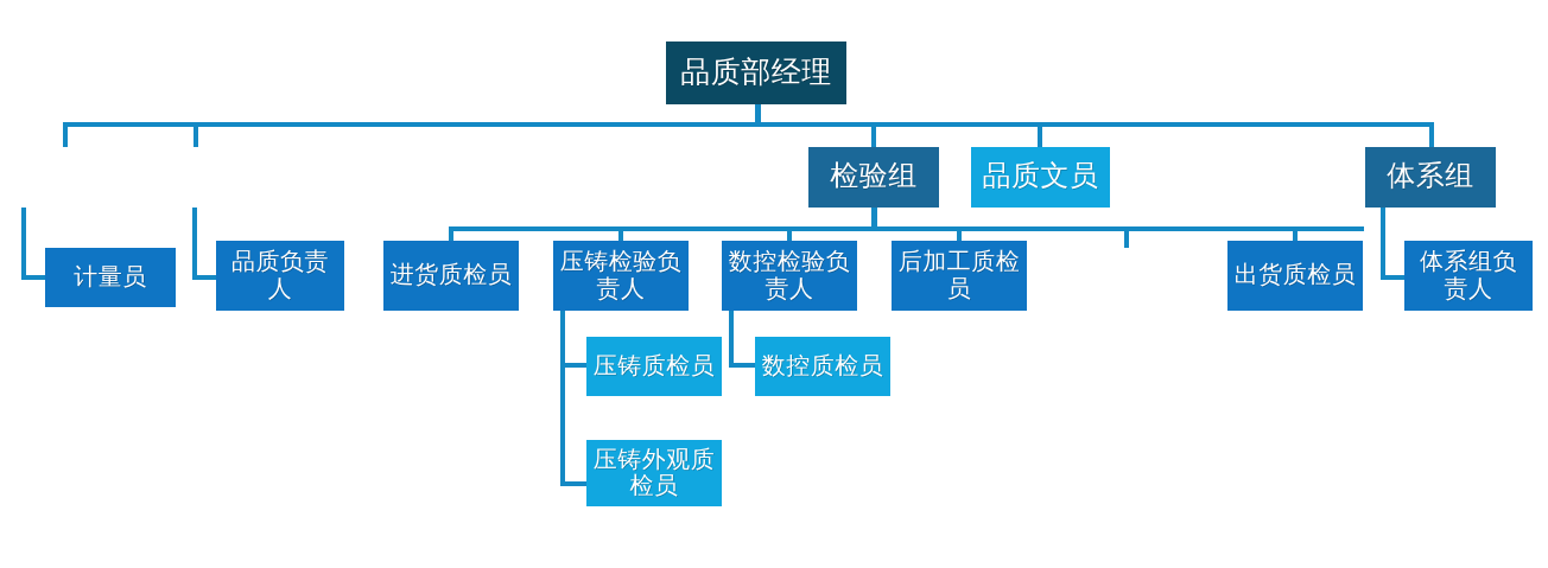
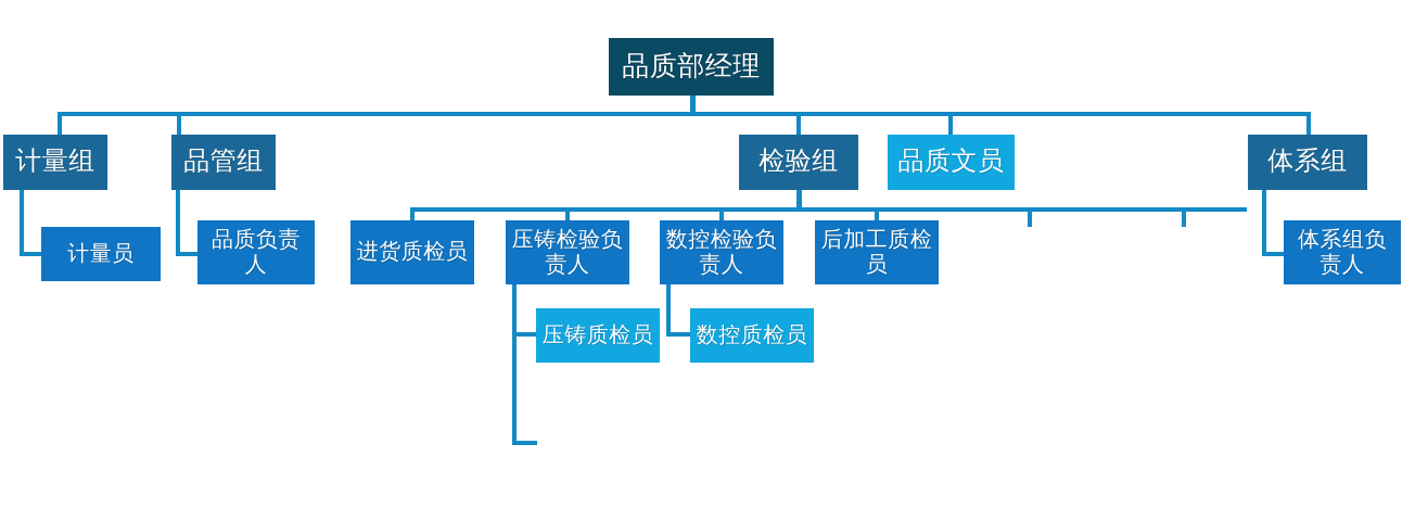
  品质部经理
+ 计量组
+ 品管组
  检验组
  品质文员
  体系组
  计量员
  品质负责人
  进货质检员
  压铸检验负责人
  数控检验负责人
  后加工质检员
- 出货质检员
  压铸质检员
- 压铸外观质检员
  数控质检员
  体系组负责人
